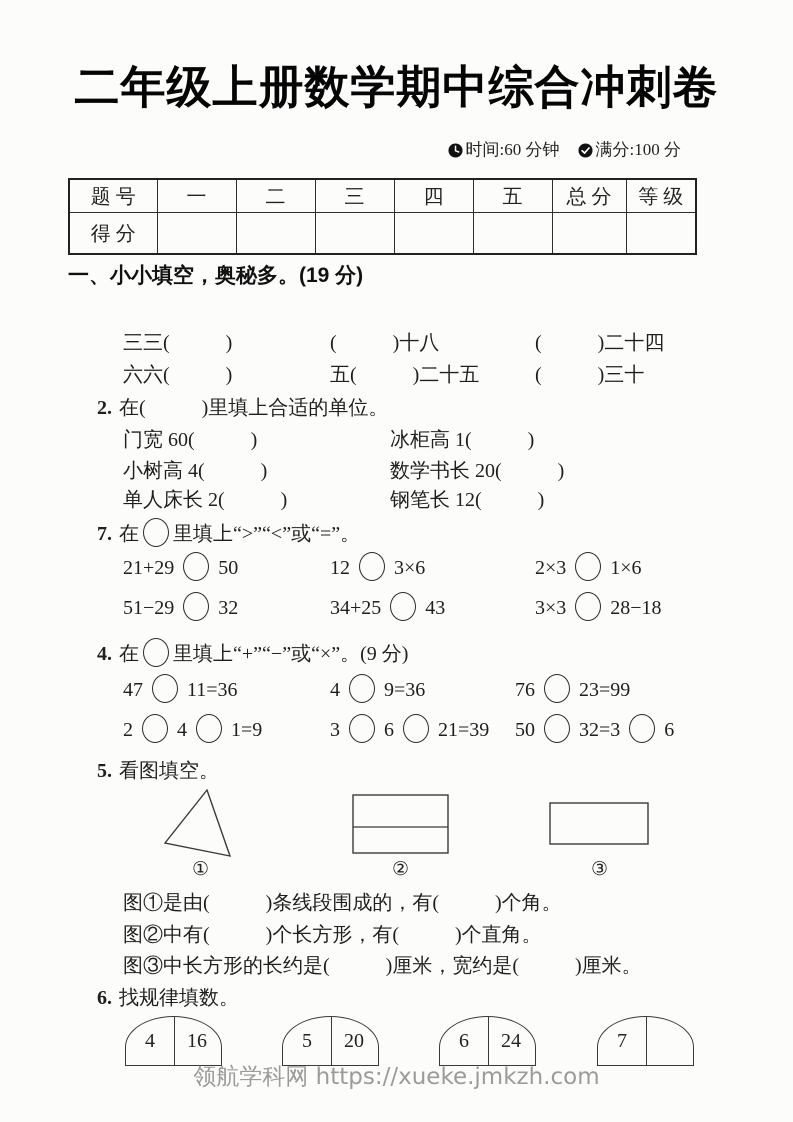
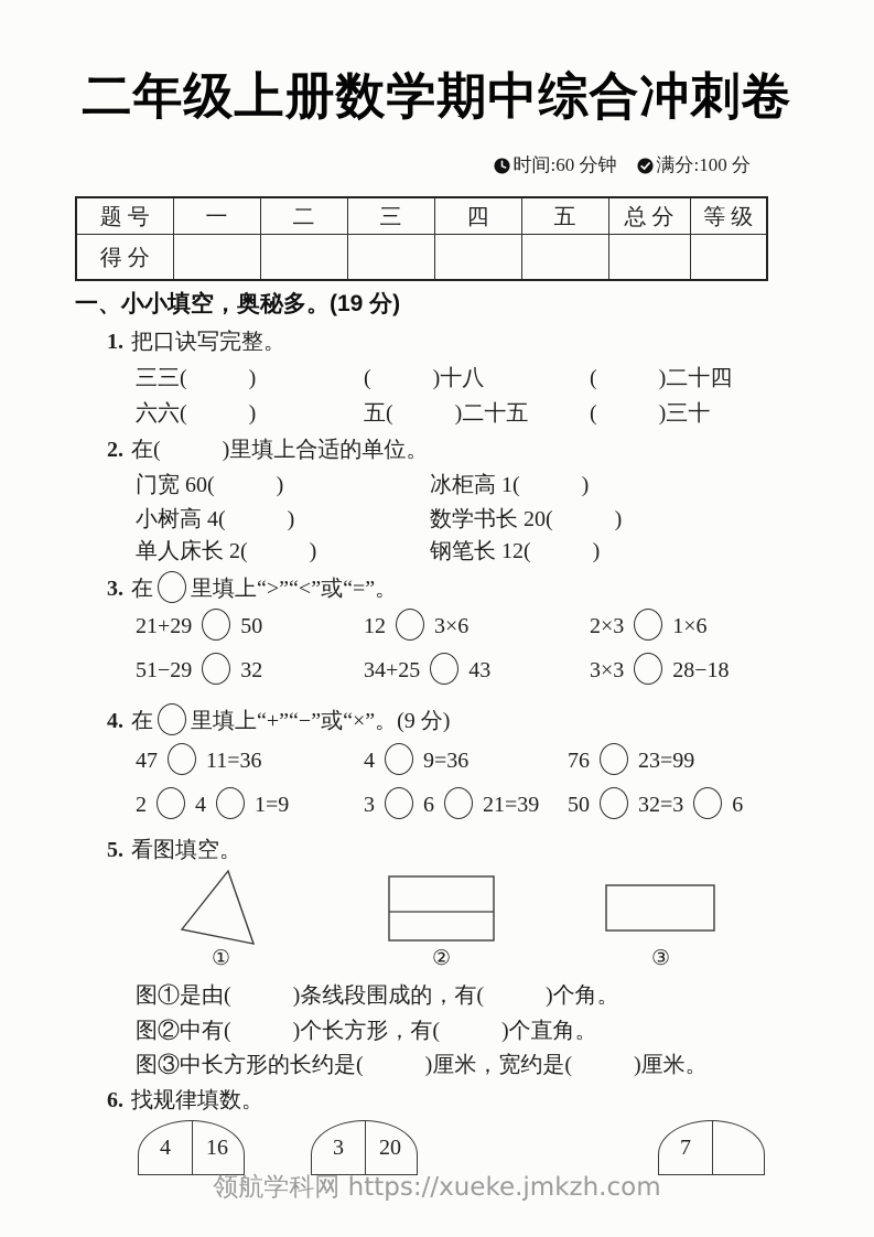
  二年级上册数学期中综合冲刺卷
  时间:60 分钟
  满分:100 分
  题 号	一	二	三	四	五	总 分	等 级
  得 分
  一、小小填空，奥秘多。(19 分)
+ 1. 把口诀写完整。
  三三( )
  ( )十八
  ( )二十四
  六六( )
  五( )二十五
  ( )三十
  2. 在( )里填上合适的单位。
  门宽 60( )
  冰柜高 1( )
  小树高 4( )
  数学书长 20( )
  单人床长 2( )
  钢笔长 12( )
- 7. 在 里填上“>”“<”或“=”。
+ 3. 在 里填上“>”“<”或“=”。
  21+29 50
  12 3×6
  2×3 1×6
  51−29 32
  34+25 43
  3×3 28−18
  4. 在 里填上“+”“−”或“×”。(9 分)
  47 11=36
  4 9=36
  76 23=99
  2 4 1=9
  3 6 21=39
  50 32=3 6
  5. 看图填空。
  ①
  ②
  ③
  图①是由( )条线段围成的，有( )个角。
  图②中有( )个长方形，有( )个直角。
  图③中长方形的长约是( )厘米，宽约是( )厘米。
  6. 找规律填数。
  4
  16
- 5
+ 3
  20
- 6
- 24
  7
  领航学科网 https://xueke.jmkzh.com
